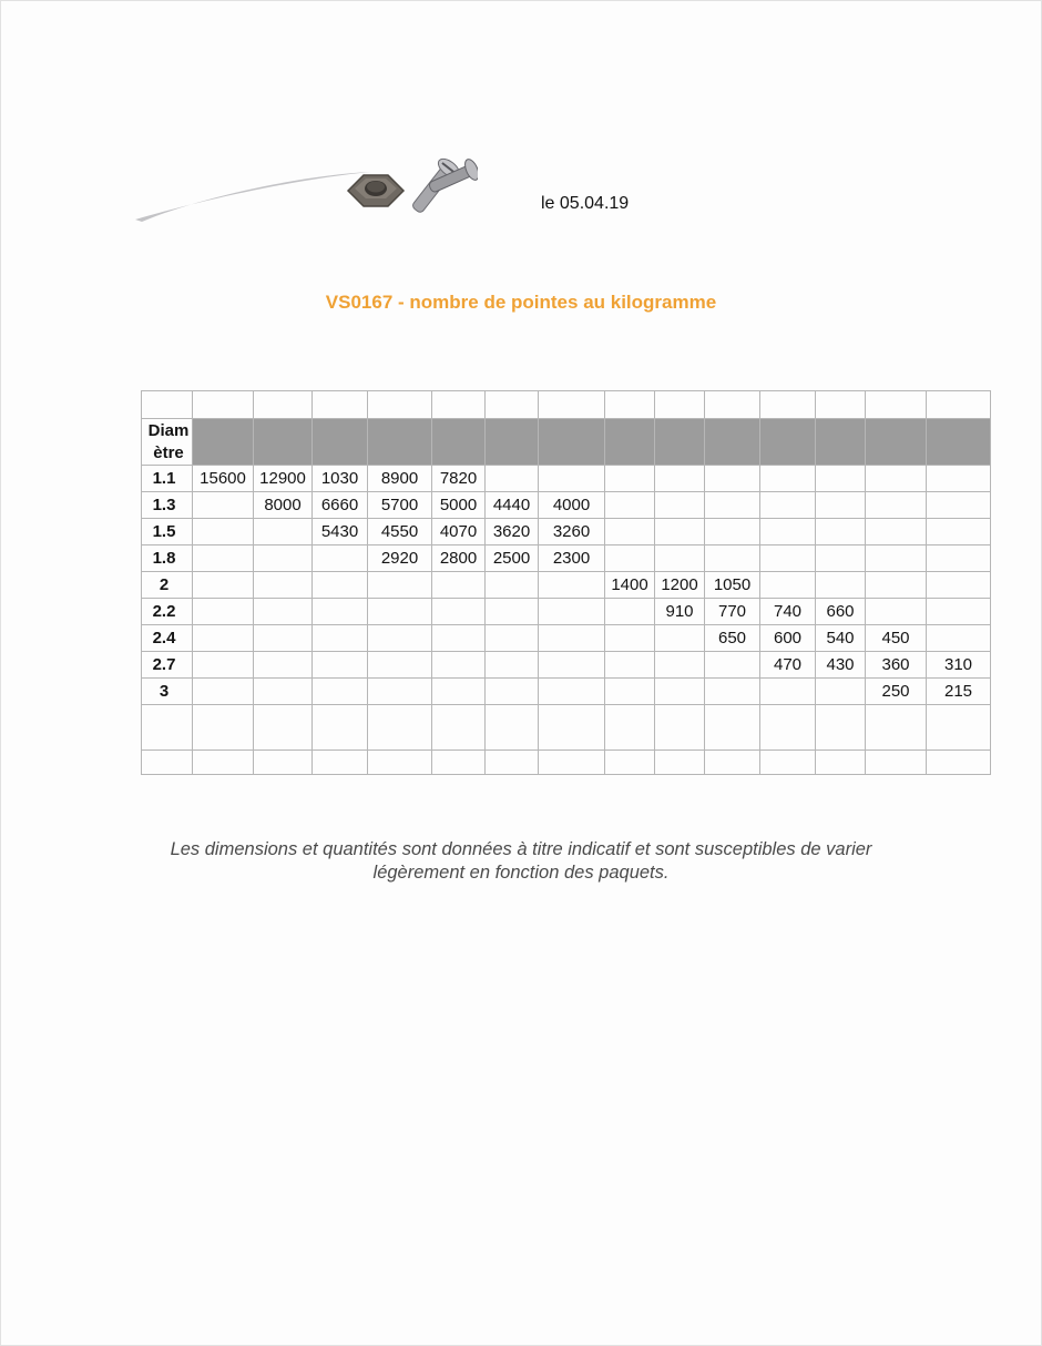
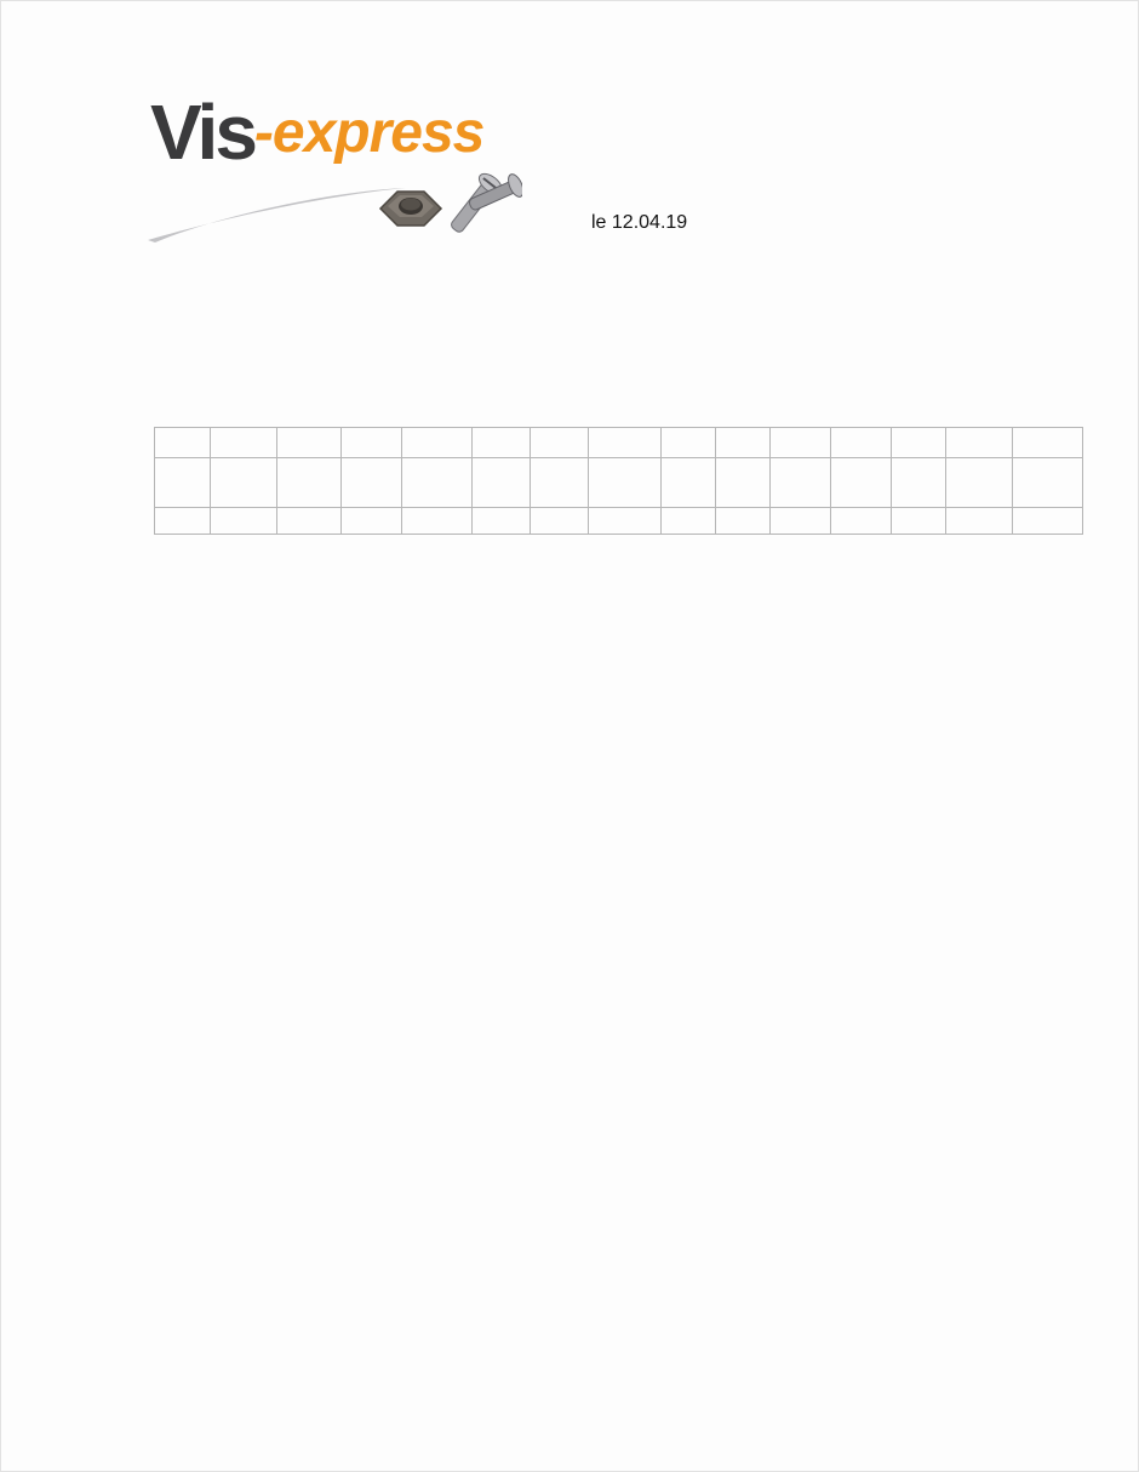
+ Vis-express
- le 05.04.19
+ le 12.04.19
- VS0167 - nombre de pointes au kilogramme
- Diamètre
- 1.1	15600	12900	1030	8900	7820
- 1.3		8000	6660	5700	5000	4440	4000
- 1.5			5430	4550	4070	3620	3260
- 1.8				2920	2800	2500	2300
- 2								1400	1200	1050
- 2.2									910	770	740	660
- 2.4										650	600	540	450
- 2.7											470	430	360	310
- 3													250	215
- Les dimensions et quantités sont données à titre indicatif et sont susceptibles de varier légèrement en fonction des paquets.
